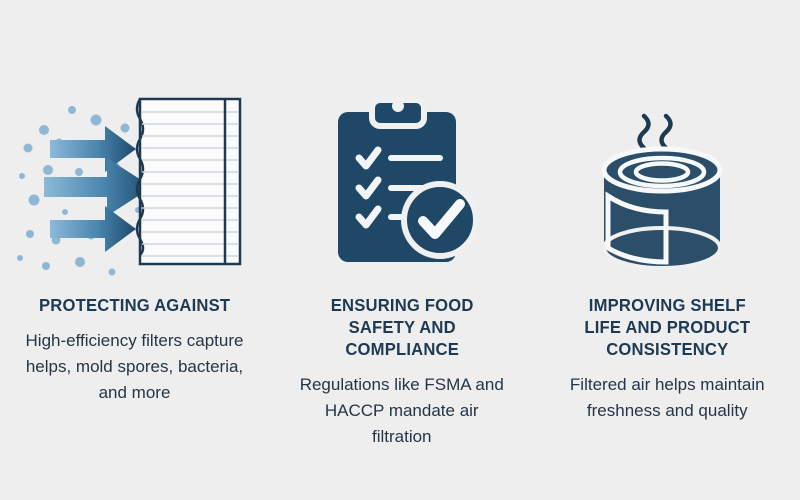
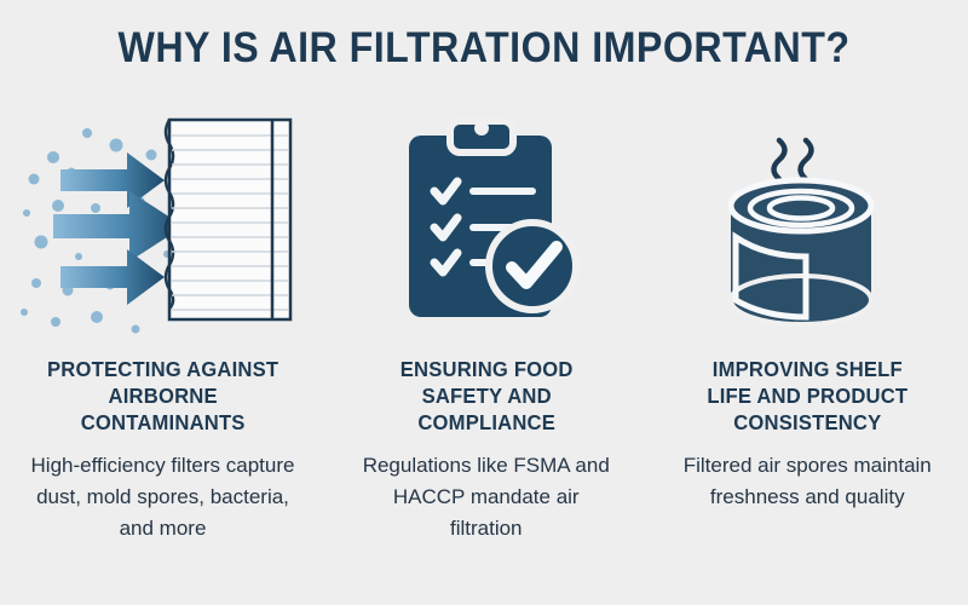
+ WHY IS AIR FILTRATION IMPORTANT?
  PROTECTING AGAINST
+ AIRBORNE
+ CONTAMINANTS
- High-efficiency filters capture helps, mold spores, bacteria, and more
+ High-efficiency filters capture dust, mold spores, bacteria, and more
  ENSURING FOOD
  SAFETY AND
  COMPLIANCE
  Regulations like FSMA and HACCP mandate air filtration
  IMPROVING SHELF
  LIFE AND PRODUCT
  CONSISTENCY
- Filtered air helps maintain freshness and quality
+ Filtered air spores maintain freshness and quality
